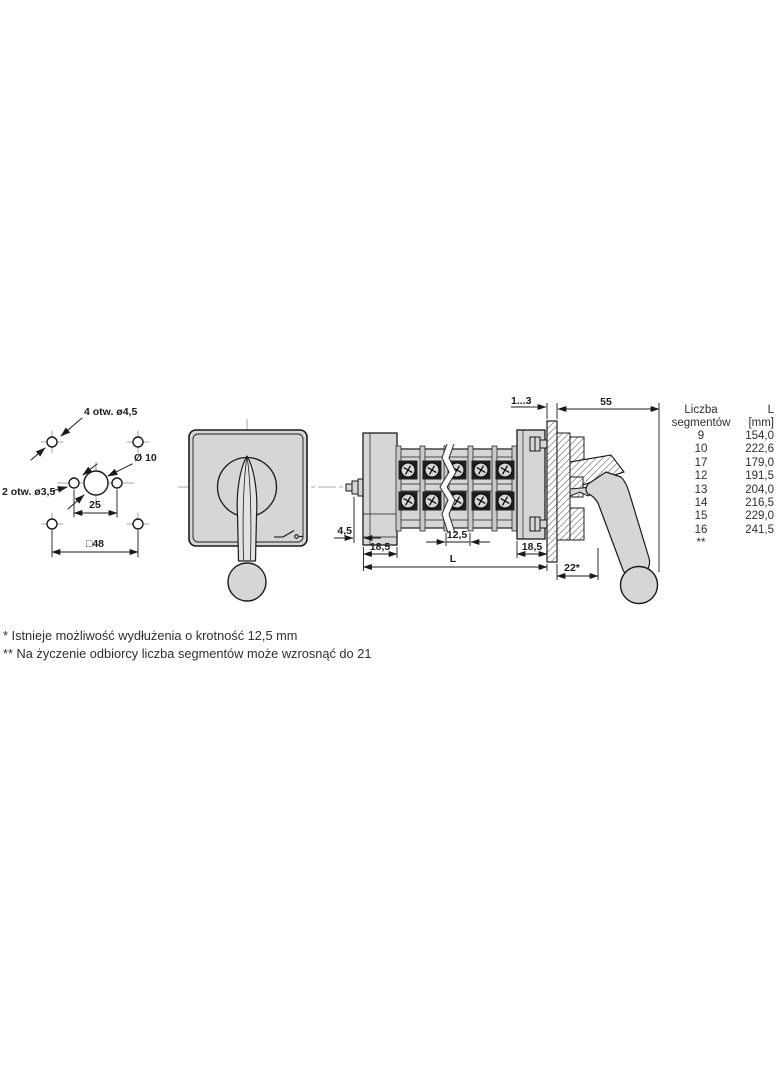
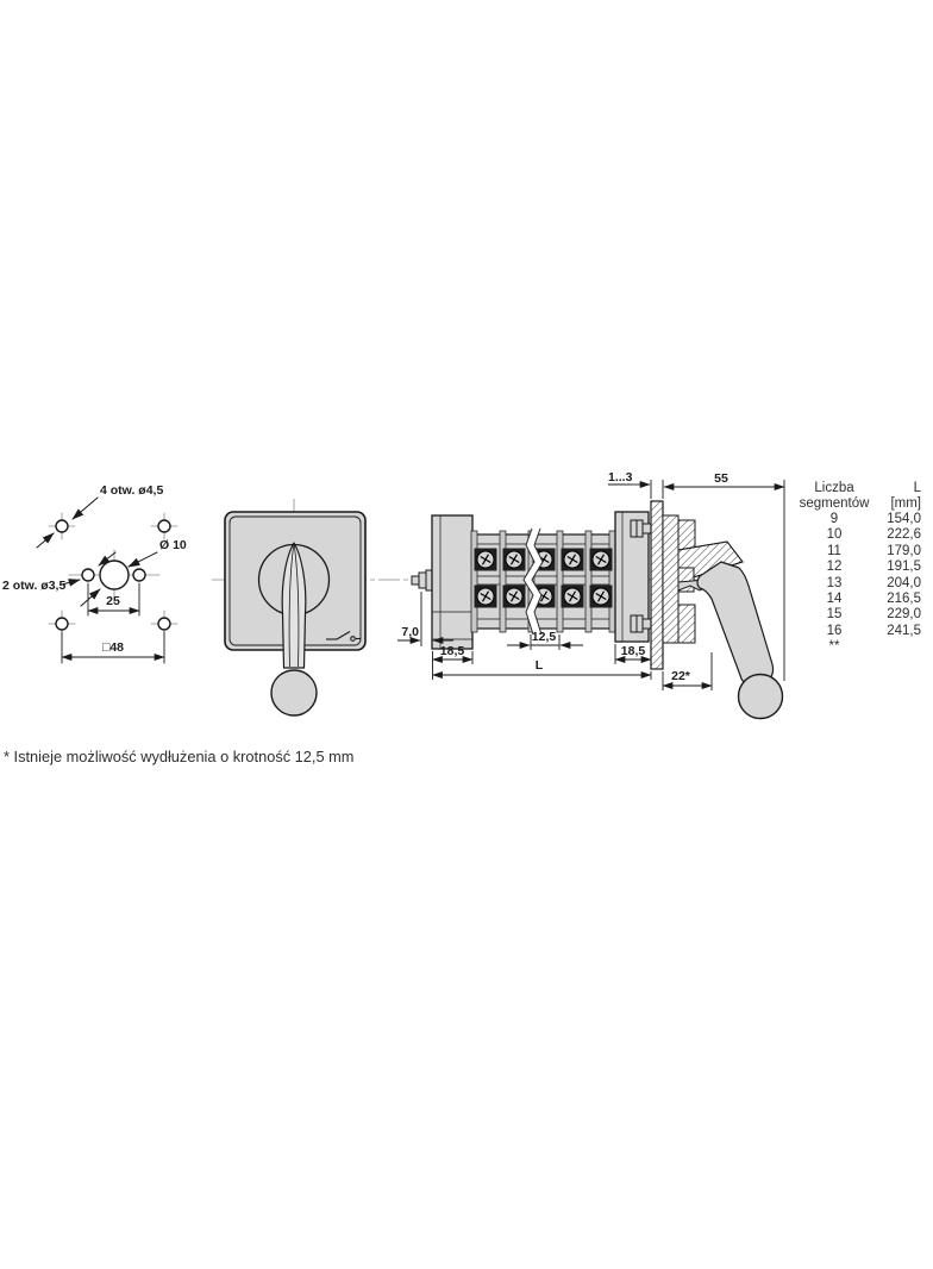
  4 otw. ø4,5
  Ø 10
  2 otw. ø3,5
  25
  □48
  1...3
  55
- 4,5
+ 7,0
  18,5
  12,5
  18,5
  L
  22*
  Liczba
  L
  segmentów
  [mm]
  9
  154,0
  10
  222,6
- 17
+ 11
  179,0
  12
  191,5
  13
  204,0
  14
  216,5
  15
  229,0
  16
  241,5
  **
  * Istnieje możliwość wydłużenia o krotność 12,5 mm
- ** Na życzenie odbiorcy liczba segmentów może wzrosnąć do 21
